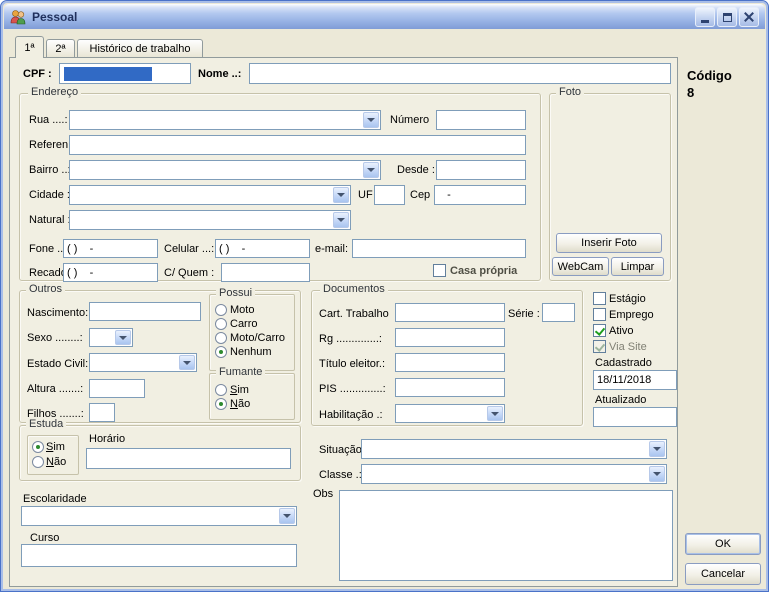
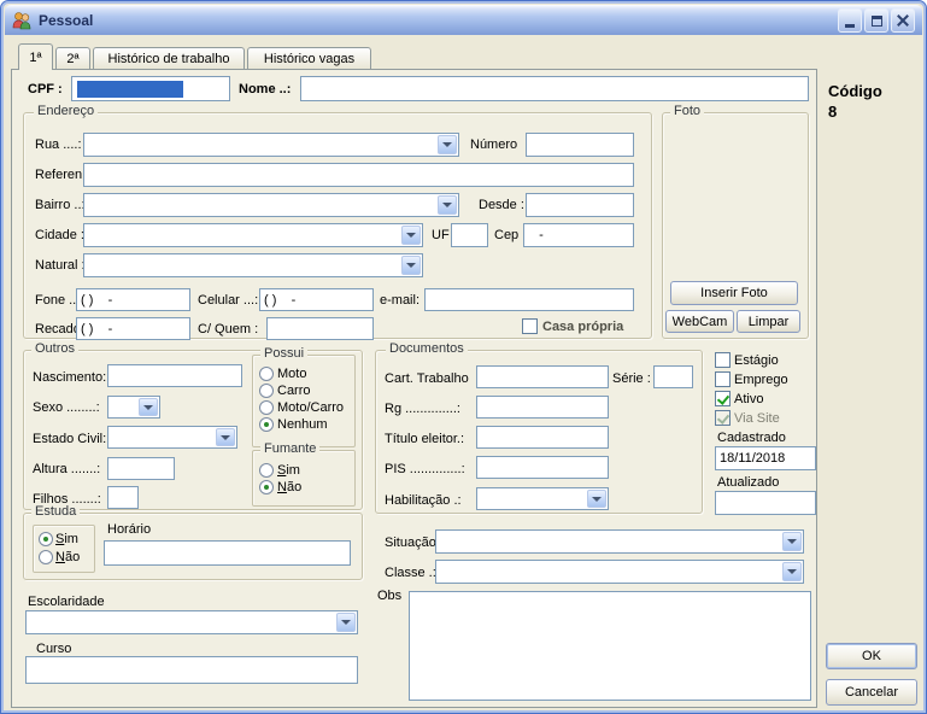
  Pessoal
  1ª
  2ª
  Histórico de trabalho
+ Histórico vagas
  Código
  8
  CPF :
  Nome ..:
  Endereço
  Rua ....:
  Número
  Referen
  Bairro ..
  Desde :
  Cidade
  UF
  Cep
  -
  Natural
  Fone ..
  ( ) -
  Celular ...:
  ( ) -
  e-mail:
  Recad
  ( ) -
  C/ Quem :
  Casa própria
  Foto
  Inserir Foto
  WebCam
  Limpar
  Outros
  Nascimento:
  Sexo ........:
  Estado Civil:
  Altura .......:
  Filhos .......:
  Possui
  Moto
  Carro
  Moto/Carro
  Nenhum
  Fumante
  Sim
  Não
  Estuda
  Sim
  Não
  Horário
  Escolaridade
  Curso
  Documentos
  Cart. Trabalho
  Série :
  Rg ..............:
  Título eleitor.:
  PIS ..............:
  Habilitação .:
  Estágio
  Emprego
  Ativo
  Via Site
  Cadastrado
  18/11/2018
  Atualizado
  Situação
  Classe .
  Obs
  OK
  Cancelar
